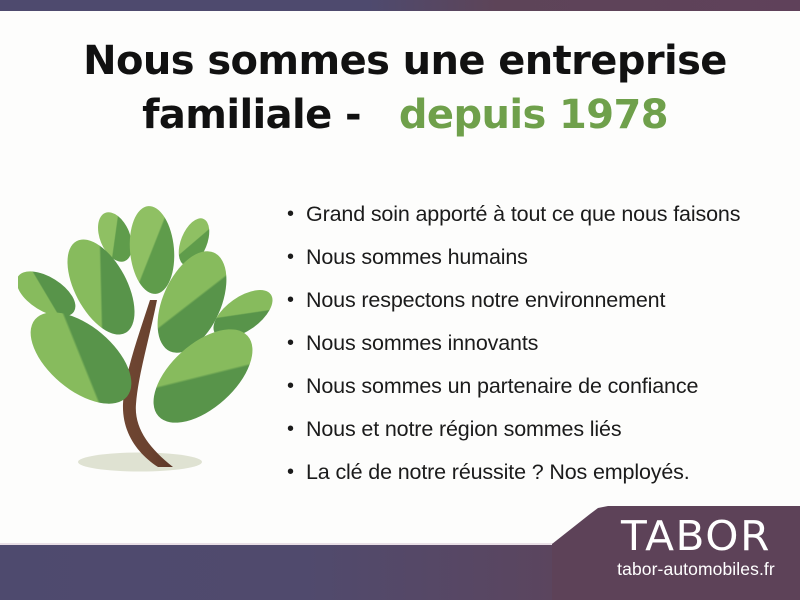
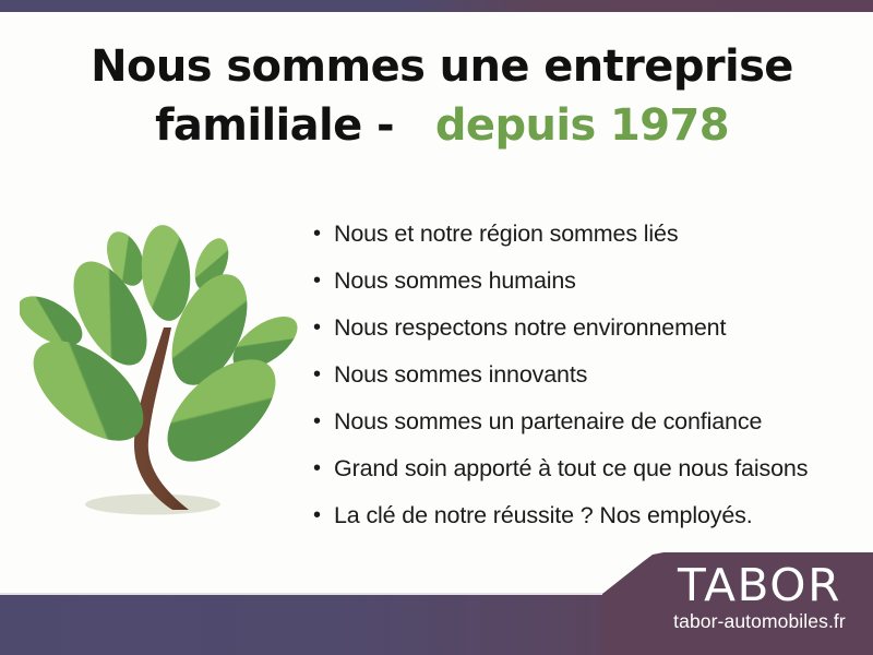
  Nous sommes une entreprise
  familiale - depuis 1978
  •
- Grand soin apporté à tout ce que nous faisons
+ Nous et notre région sommes liés
  •
  Nous sommes humains
  •
  Nous respectons notre environnement
  •
  Nous sommes innovants
  •
  Nous sommes un partenaire de confiance
  •
- Nous et notre région sommes liés
+ Grand soin apporté à tout ce que nous faisons
  •
  La clé de notre réussite ? Nos employés.
  TABOR
  tabor-automobiles.fr
